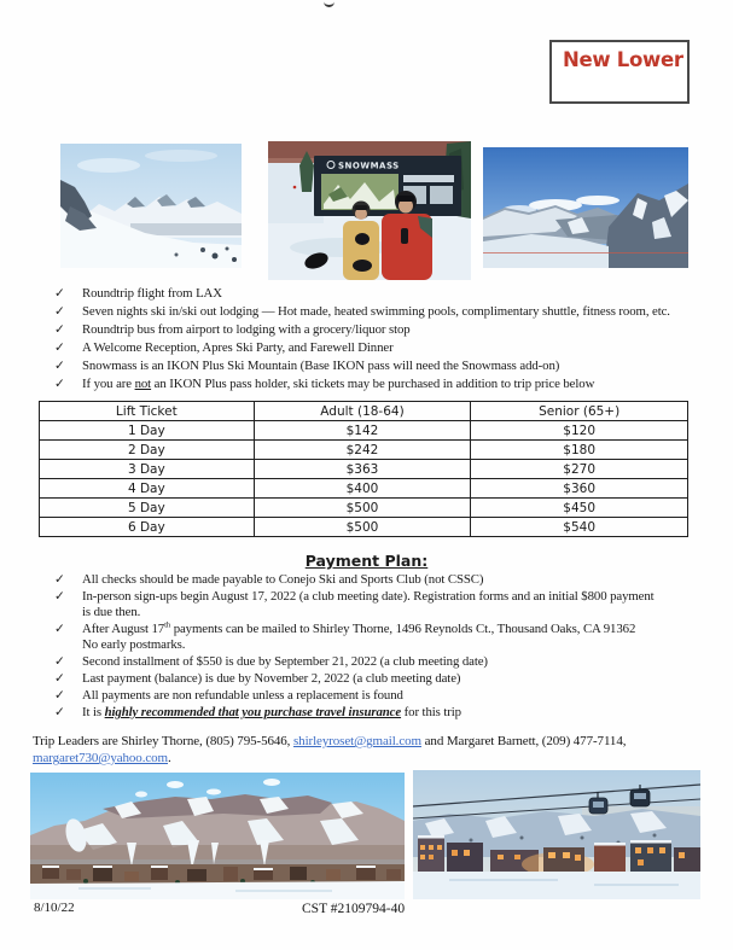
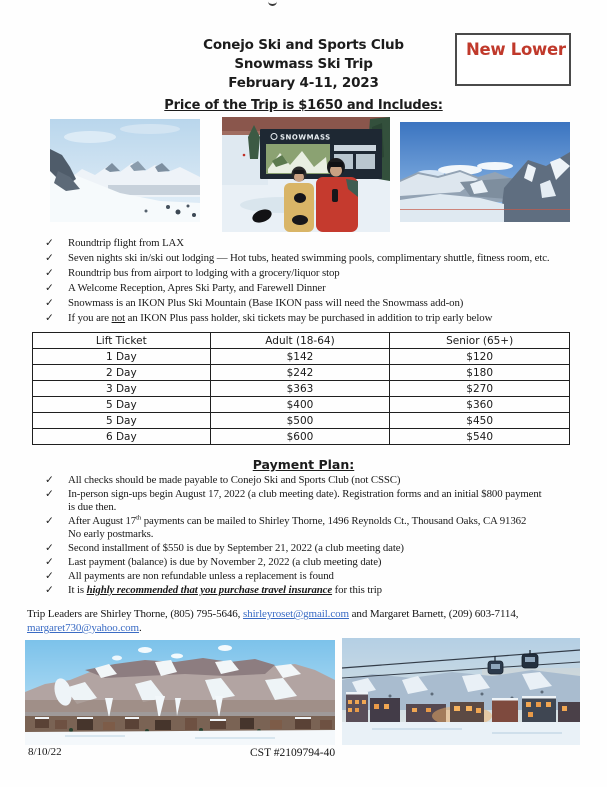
+ Conejo Ski and Sports Club
+ Snowmass Ski Trip
+ February 4-11, 2023
+ Price of the Trip is $1650 and Includes:
  New Lower
  SNOWMASS
  ✓
  Roundtrip flight from LAX
  ✓
- Seven nights ski in/ski out lodging — Hot made, heated swimming pools, complimentary shuttle, fitness room, etc.
+ Seven nights ski in/ski out lodging — Hot tubs, heated swimming pools, complimentary shuttle, fitness room, etc.
  ✓
  Roundtrip bus from airport to lodging with a grocery/liquor stop
  ✓
  A Welcome Reception, Apres Ski Party, and Farewell Dinner
  ✓
  Snowmass is an IKON Plus Ski Mountain (Base IKON pass will need the Snowmass add-on)
  ✓
- If you are not an IKON Plus pass holder, ski tickets may be purchased in addition to trip price below
+ If you are not an IKON Plus pass holder, ski tickets may be purchased in addition to trip early below
  Lift Ticket	Adult (18-64)	Senior (65+)
  1 Day	$142	$120
  2 Day	$242	$180
  3 Day	$363	$270
- 4 Day	$400	$360
+ 5 Day	$400	$360
  5 Day	$500	$450
- 6 Day	$500	$540
+ 6 Day	$600	$540
  Payment Plan:
  ✓
  All checks should be made payable to Conejo Ski and Sports Club (not CSSC)
  ✓
  In-person sign-ups begin August 17, 2022 (a club meeting date). Registration forms and an initial $800 payment
  is due then.
  ✓
  After August 17 payments can be mailed to Shirley Thorne, 1496 Reynolds Ct., Thousand Oaks, CA 91362
  No early postmarks.
  ✓
  Second installment of $550 is due by September 21, 2022 (a club meeting date)
  ✓
  Last payment (balance) is due by November 2, 2022 (a club meeting date)
  ✓
  All payments are non refundable unless a replacement is found
  ✓
  It is highly recommended that you purchase travel insurance for this trip
- Trip Leaders are Shirley Thorne, (805) 795-5646, shirleyroset@gmail.com and Margaret Barnett, (209) 477-7114, margaret730@yahoo.com.
+ Trip Leaders are Shirley Thorne, (805) 795-5646, shirleyroset@gmail.com and Margaret Barnett, (209) 603-7114, margaret730@yahoo.com.
  8/10/22
  CST #2109794-40
